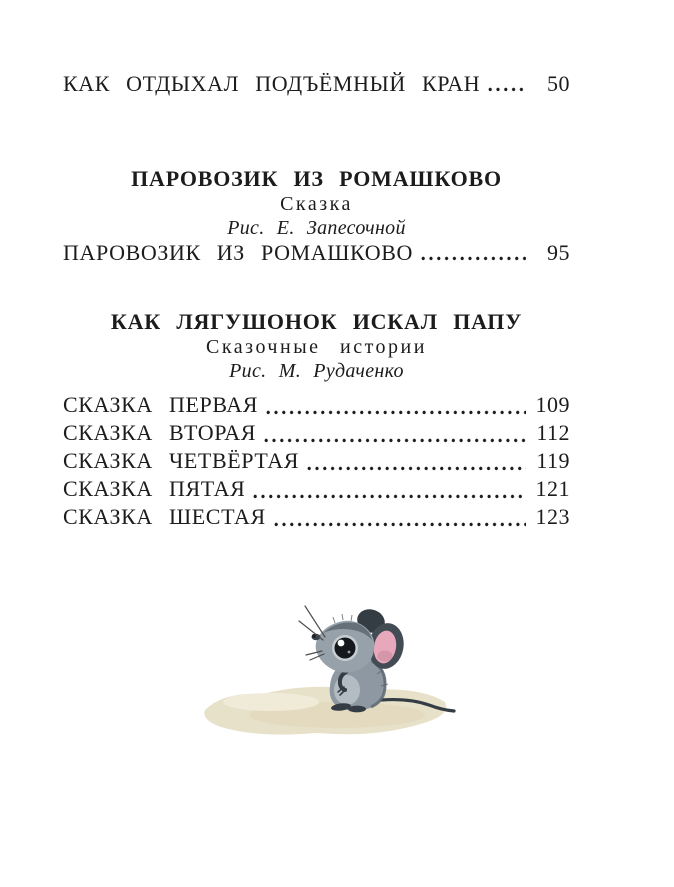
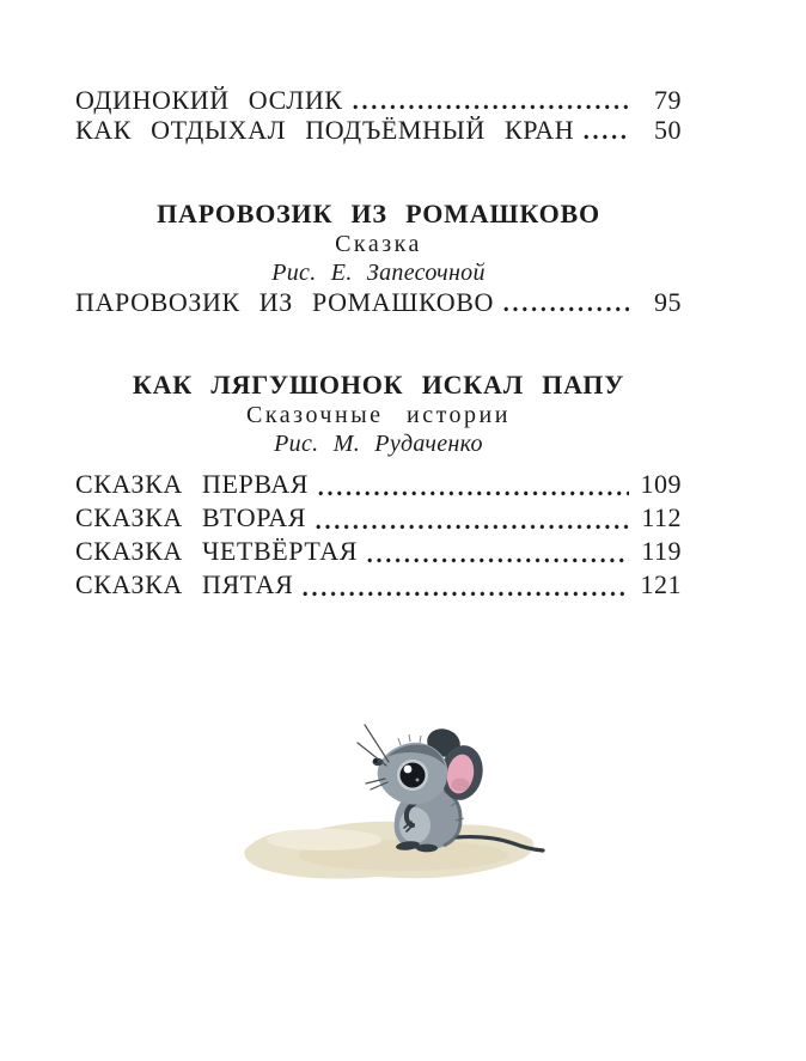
+ ОДИНОКИЙ ОСЛИК
+ 79
  КАК ОТДЫХАЛ ПОДЪЁМНЫЙ КРАН
  50
  ПАРОВОЗИК ИЗ РОМАШКОВО
  Сказка
  Рис. Е. Запесочной
  ПАРОВОЗИК ИЗ РОМАШКОВО
  95
  КАК ЛЯГУШОНОК ИСКАЛ ПАПУ
  Сказочные истории
  Рис. М. Рудаченко
  СКАЗКА ПЕРВАЯ
  109
  СКАЗКА ВТОРАЯ
  112
  СКАЗКА ЧЕТВЁРТАЯ
  119
  СКАЗКА ПЯТАЯ
  121
- СКАЗКА ШЕСТАЯ
- 123
